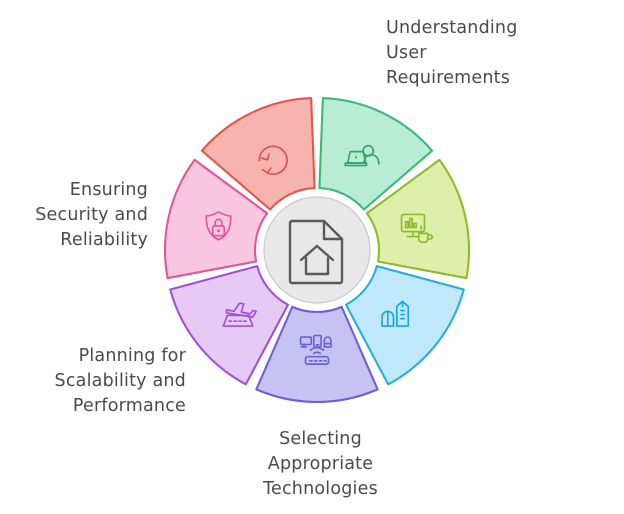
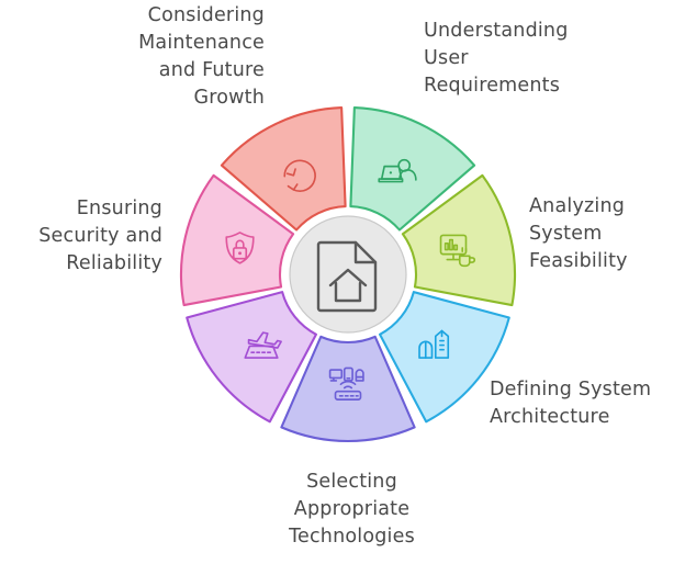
  Understanding
  User
  Requirements
+ Analyzing
+ System
+ Feasibility
+ Defining System
+ Architecture
  Selecting
  Appropriate
  Technologies
- Planning for
- Scalability and
- Performance
  Ensuring
  Security and
  Reliability
+ Considering
+ Maintenance
+ and Future
+ Growth
